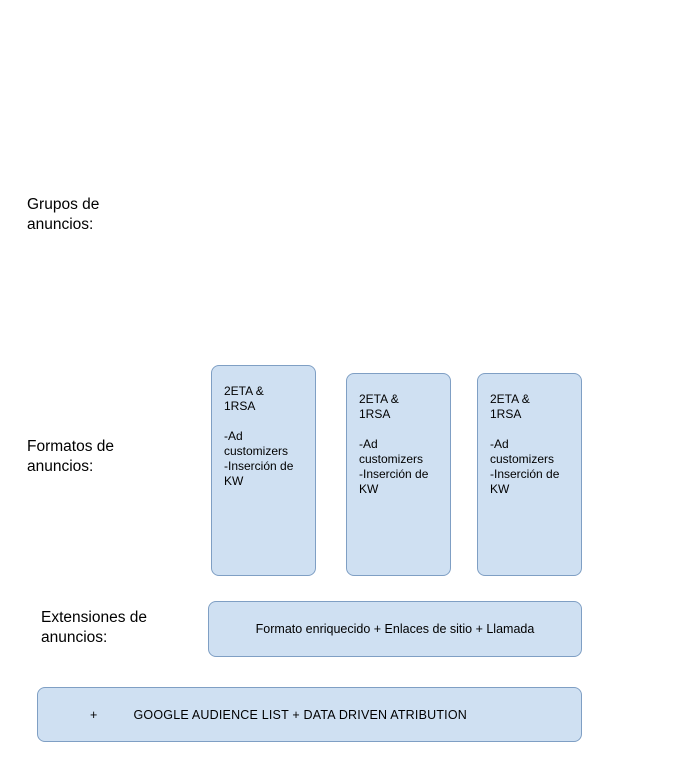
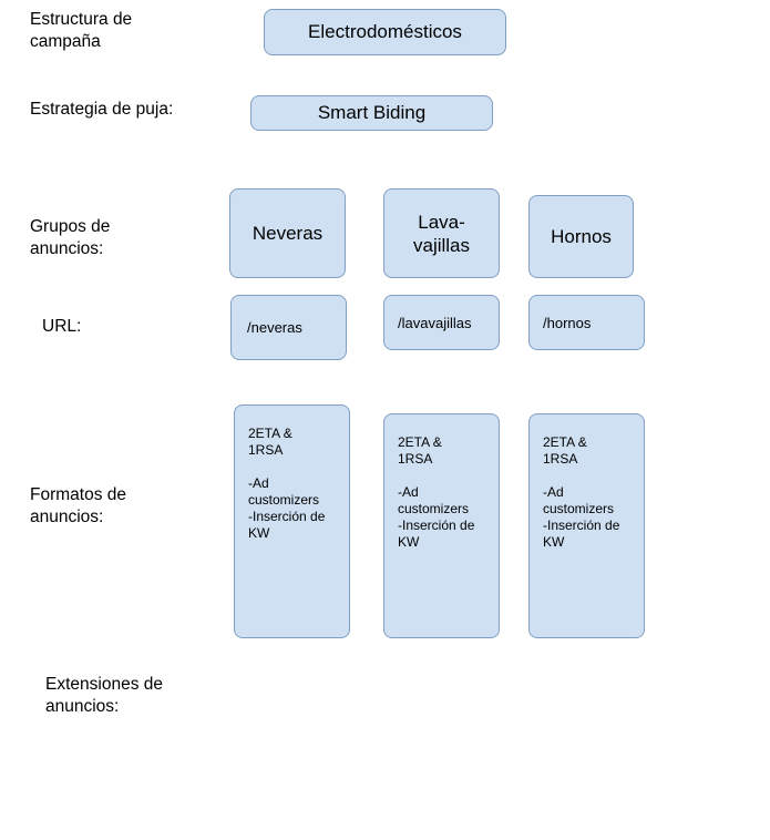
+ Estructura de
+ campaña
+ Electrodomésticos
+ Estrategia de puja:
+ Smart Biding
  Grupos de
  anuncios:
+ Neveras
+ Lava-
+ vajillas
+ Hornos
+ URL:
+ /neveras
+ /lavavajillas
+ /hornos
  Formatos de
  anuncios:
  2ETA &
  1RSA
  -Ad
  customizers
  -Inserción de
  KW
  2ETA &
  1RSA
  -Ad
  customizers
  -Inserción de
  KW
  2ETA &
  1RSA
  -Ad
  customizers
  -Inserción de
  KW
  Extensiones de
  anuncios:
- Formato enriquecido + Enlaces de sitio + Llamada
- +
- GOOGLE AUDIENCE LIST + DATA DRIVEN ATRIBUTION
